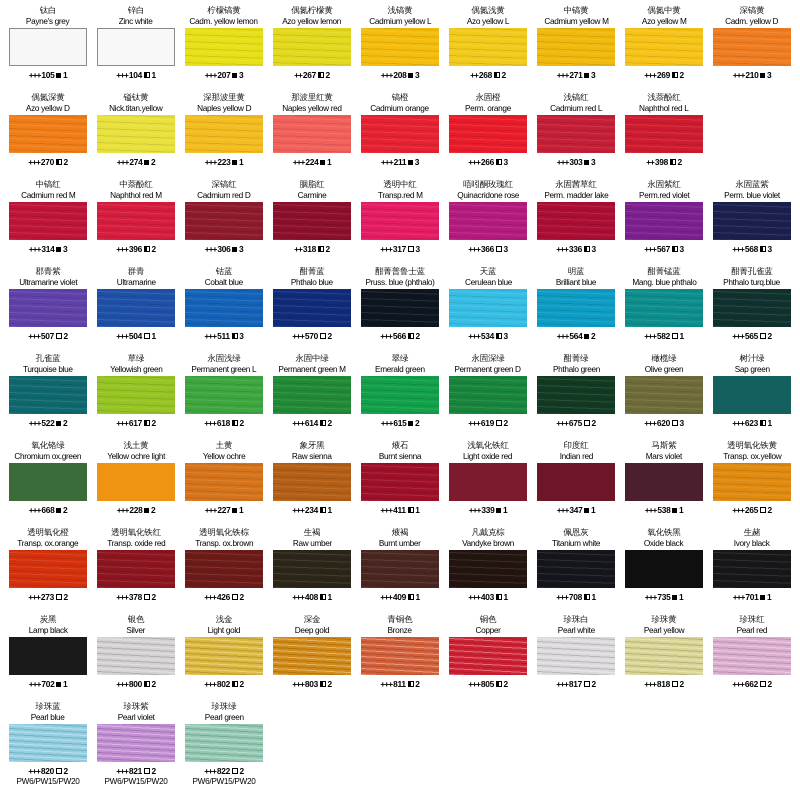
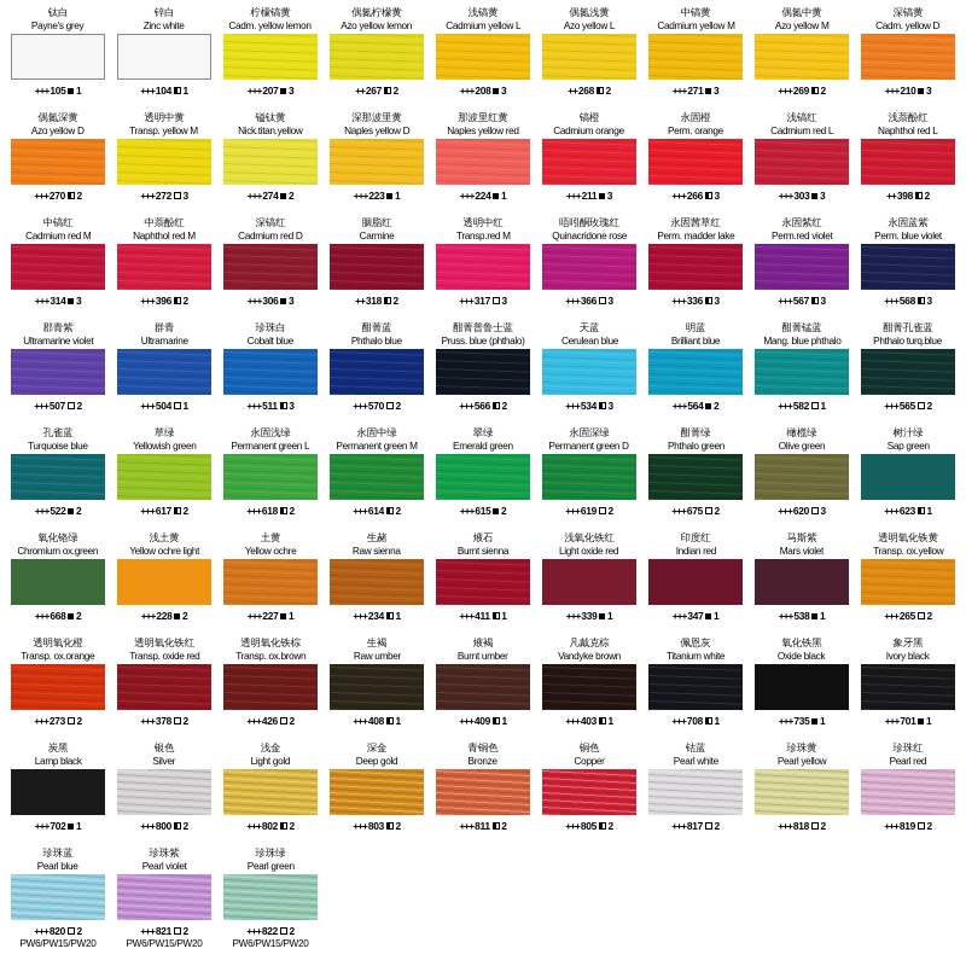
  钛白
  Payne's grey
  +++105 1
  锌白
  Zinc white
  +++104 1
  柠檬镐黄
  Cadm. yellow lemon
  +++207 3
  偶氮柠檬黄
  Azo yellow lemon
  ++267 2
  浅镐黄
  Cadmium yellow L
  +++208 3
  偶氮浅黄
  Azo yellow L
  ++268 2
  中镐黄
  Cadmium yellow M
  +++271 3
  偶氮中黄
  Azo yellow M
  +++269 2
  深镐黄
  Cadm. yellow D
  +++210 3
  偶氮深黄
  Azo yellow D
  +++270 2
+ 透明中黄
+ Transp. yellow M
+ +++272 3
  镒钛黄
  Nick.titan.yellow
  +++274 2
  深那波里黄
  Naples yellow D
  +++223 1
  那波里红黄
  Naples yellow red
  +++224 1
  镐橙
  Cadmium orange
  +++211 3
  永固橙
  Perm. orange
  +++266 3
  浅镐红
  Cadmium red L
  +++303 3
  浅萘酚红
  Naphthol red L
  ++398 2
  中镐红
  Cadmium red M
  +++314 3
  中萘酚红
  Naphthol red M
  +++396 2
  深镐红
  Cadmium red D
  +++306 3
  胭脂红
  Carmine
  ++318 2
  透明中红
  Transp.red M
  +++317 3
  唔吲酮玫瑰红
  Quinacridone rose
  +++366 3
  永固茜草红
  Perm. madder lake
  +++336 3
  永固紫红
  Perm.red violet
  +++567 3
  永固蓝紫
  Perm. blue violet
  +++568 3
  郡青紫
  Ultramarine violet
  +++507 2
  群青
  Ultramarine
  +++504 1
- 钴蓝
+ 珍珠白
  Cobalt blue
  +++511 3
  酣菁蓝
  Phthalo blue
  +++570 2
  酣菁普鲁士蓝
  Pruss. blue (phthalo)
  +++566 2
  天蓝
  Cerulean blue
  +++534 3
  明蓝
  Brilliant blue
  +++564 2
  酣菁锰蓝
  Mang. blue phthalo
  +++582 1
  酣菁孔雀蓝
  Phthalo turq.blue
  +++565 2
  孔雀蓝
  Turquoise blue
  +++522 2
  草绿
  Yellowish green
  +++617 2
  永固浅绿
  Permanent green L
  +++618 2
  永固中绿
  Permanent green M
  +++614 2
  翠绿
  Emerald green
  +++615 2
  永固深绿
  Permanent green D
  +++619 2
  酣菁绿
  Phthalo green
  +++675 2
  橄榄绿
  Olive green
  +++620 3
  树汁绿
  Sap green
  +++623 1
  氧化铬绿
  Chromium ox.green
  +++668 2
  浅土黄
  Yellow ochre light
  +++228 2
  土黄
  Yellow ochre
  +++227 1
- 象牙黑
+ 生赭
  Raw sienna
  +++234 1
  焲石
  Burnt sienna
  +++411 1
  浅氧化铁红
  Light oxide red
  +++339 1
  印度红
  Indian red
  +++347 1
  马斯紫
  Mars violet
  +++538 1
  透明氧化铁黄
  Transp. ox.yellow
  +++265 2
  透明氧化橙
  Transp. ox.orange
  +++273 2
  透明氧化铁红
  Transp. oxide red
  +++378 2
  透明氧化铁棕
  Transp. ox.brown
  +++426 2
  生褐
  Raw umber
  +++408 1
  焲褐
  Burnt umber
  +++409 1
  凡戴克棕
  Vandyke brown
  +++403 1
  佩恩灰
  Titanium white
  +++708 1
  氧化铁黑
  Oxide black
  +++735 1
- 生赭
+ 象牙黑
  Ivory black
  +++701 1
  炭黑
  Lamp black
  +++702 1
  银色
  Silver
  +++800 2
  浅金
  Light gold
  +++802 2
  深金
  Deep gold
  +++803 2
  青铜色
  Bronze
  +++811 2
  铜色
  Copper
  +++805 2
- 珍珠白
+ 钴蓝
  Pearl white
  +++817 2
  珍珠黄
  Pearl yellow
  +++818 2
  珍珠红
  Pearl red
- +++662 2
+ +++819 2
  珍珠蓝
  Pearl blue
  +++820 2
  PW6/PW15/PW20
  珍珠紫
  Pearl violet
  +++821 2
  PW6/PW15/PW20
  珍珠绿
  Pearl green
  +++822 2
  PW6/PW15/PW20
